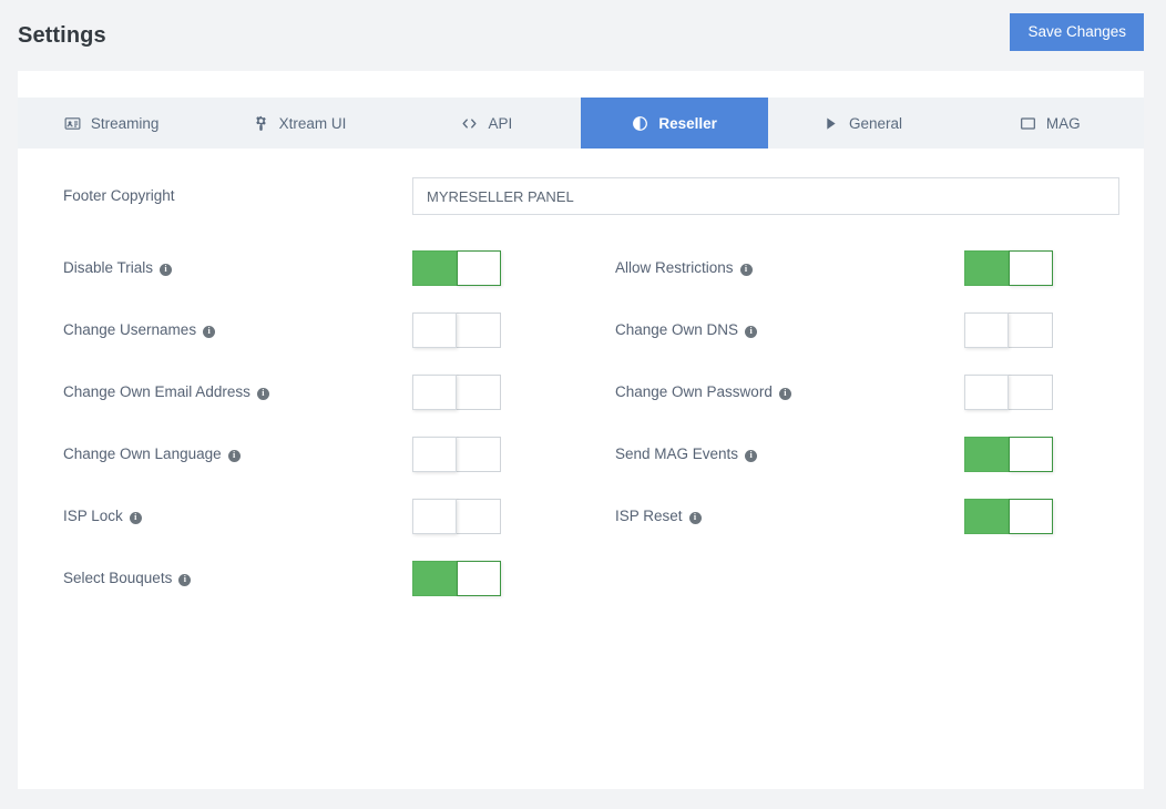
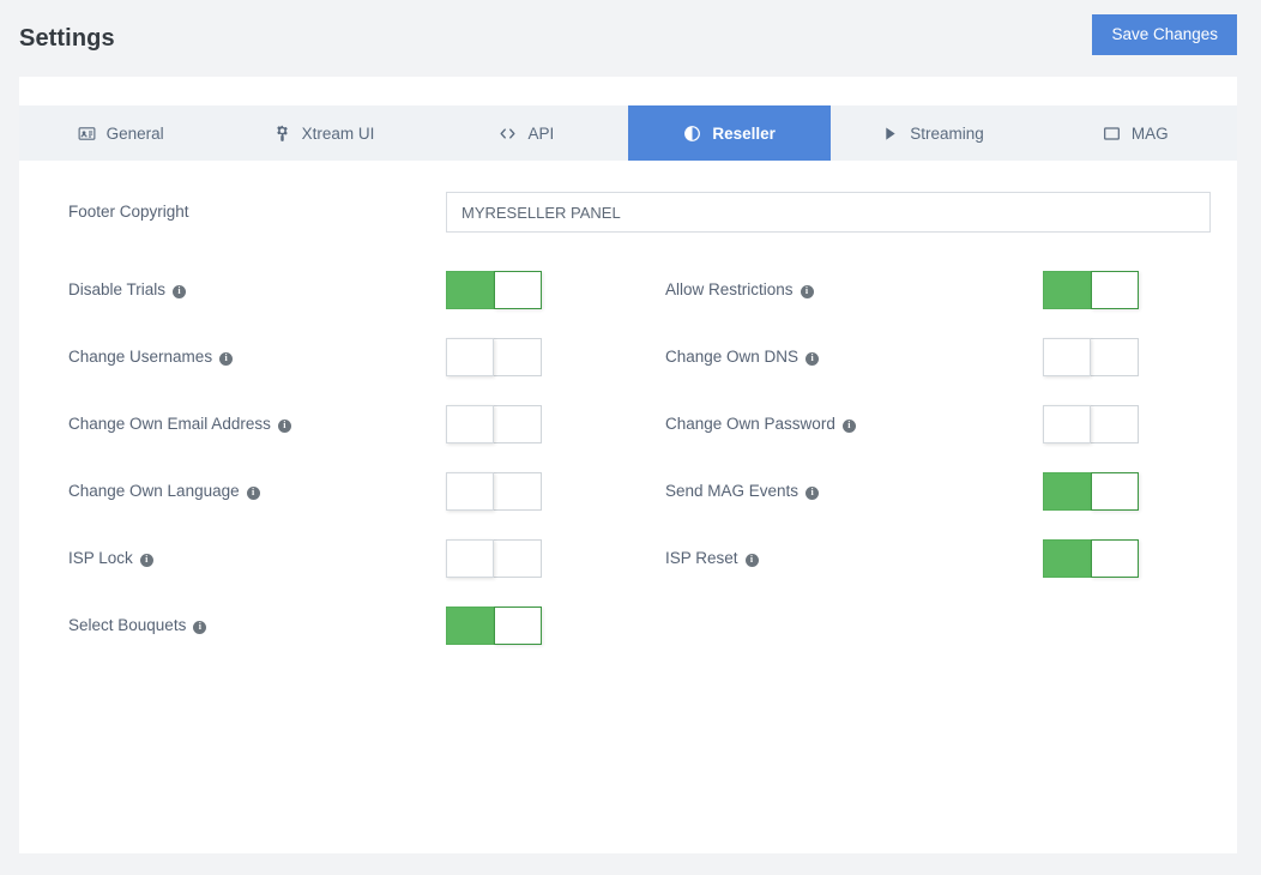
  Settings
  Save Changes
- Streaming
+ General
  Xtream UI
  API
  Reseller
- General
+ Streaming
  MAG
  Footer Copyright
  MYRESELLER PANEL
  Disable Trials
  i
  Allow Restrictions
  i
  Change Usernames
  i
  Change Own DNS
  i
  Change Own Email Address
  i
  Change Own Password
  i
  Change Own Language
  i
  Send MAG Events
  i
  ISP Lock
  i
  ISP Reset
  i
  Select Bouquets
  i
